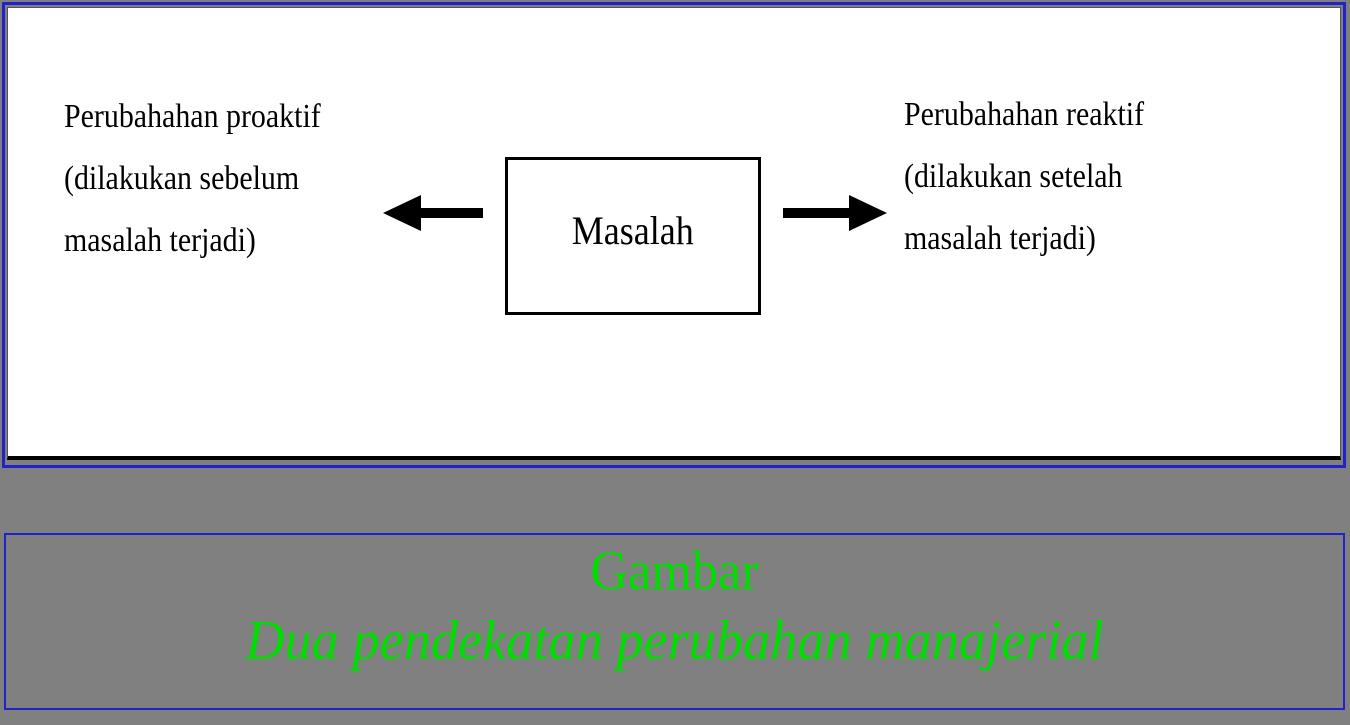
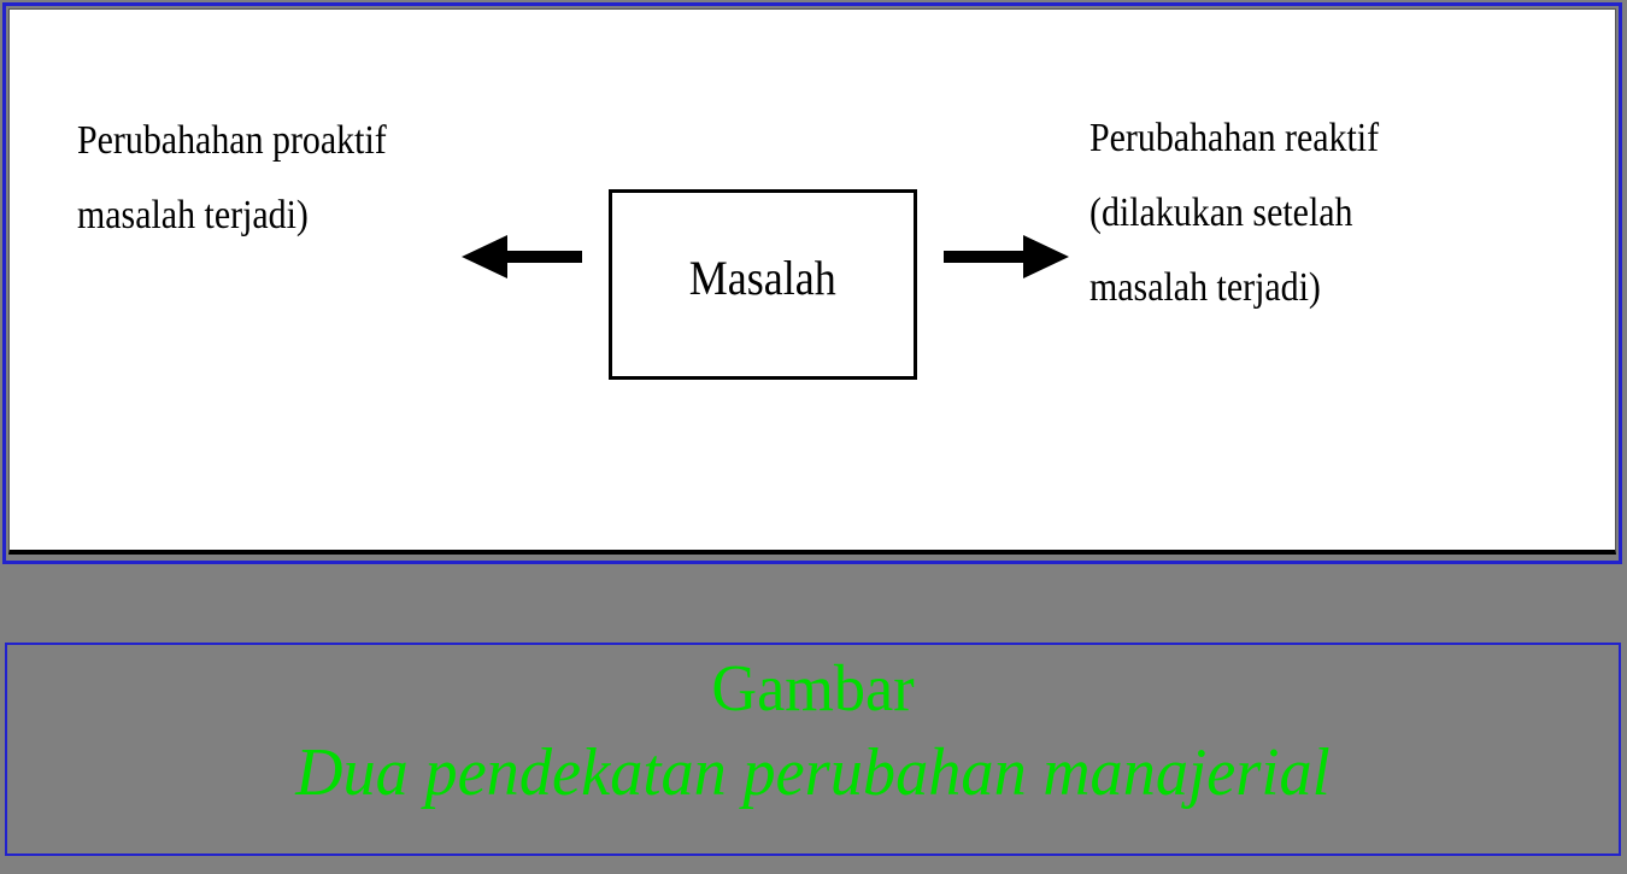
  Perubahahan proaktif
- (dilakukan sebelum
  masalah terjadi)
  Masalah
  Perubahahan reaktif
  (dilakukan setelah
  masalah terjadi)
  Gambar
  Dua pendekatan perubahan manajerial
